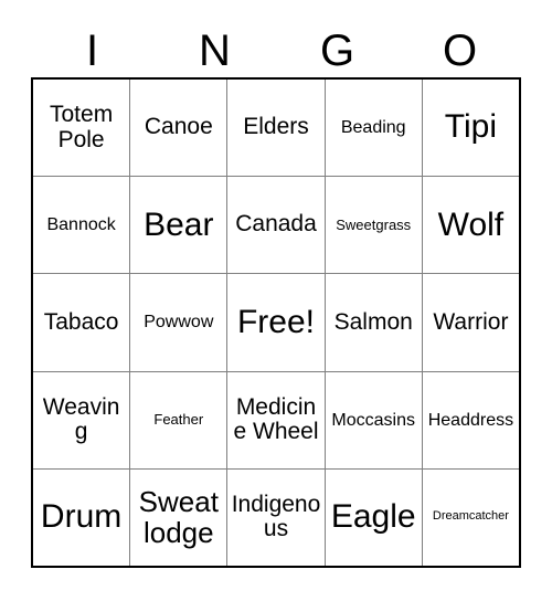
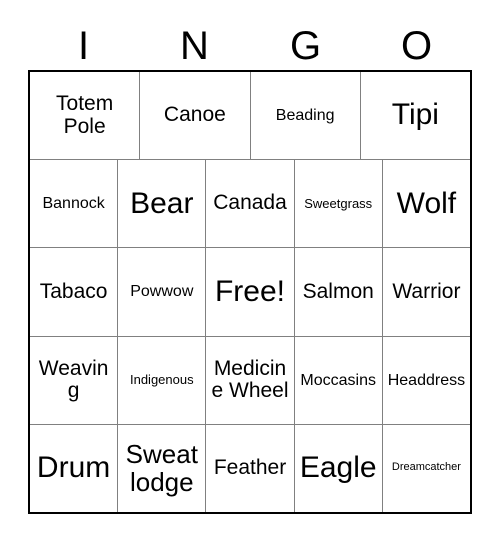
  I
  N
  G
  O
  Totem Pole
  Canoe
- Elders
  Beading
  Tipi
  Bannock
  Bear
  Canada
  Sweetgrass
  Wolf
  Tabaco
  Powwow
  Free!
  Salmon
  Warrior
  Weaving
- Feather
+ Indigenous
  Medicine Wheel
  Moccasins
  Headdress
  Drum
  Sweat lodge
- Indigenous
+ Feather
  Eagle
  Dreamcatcher
